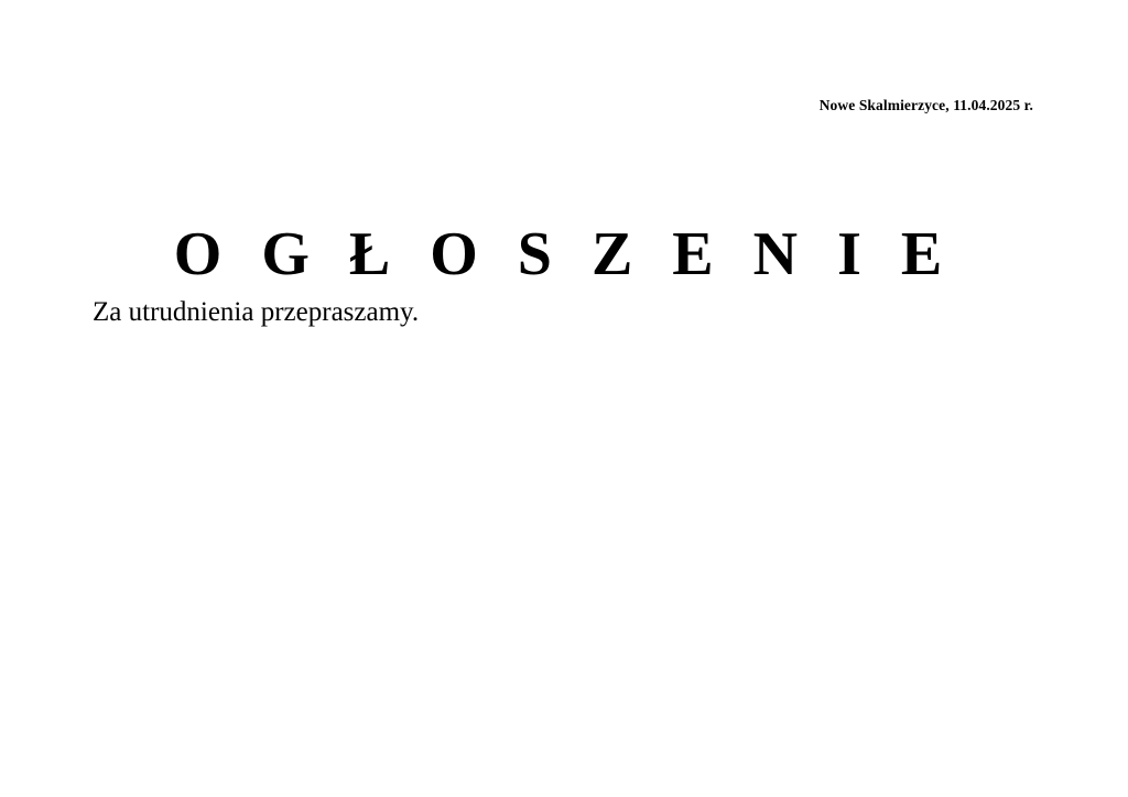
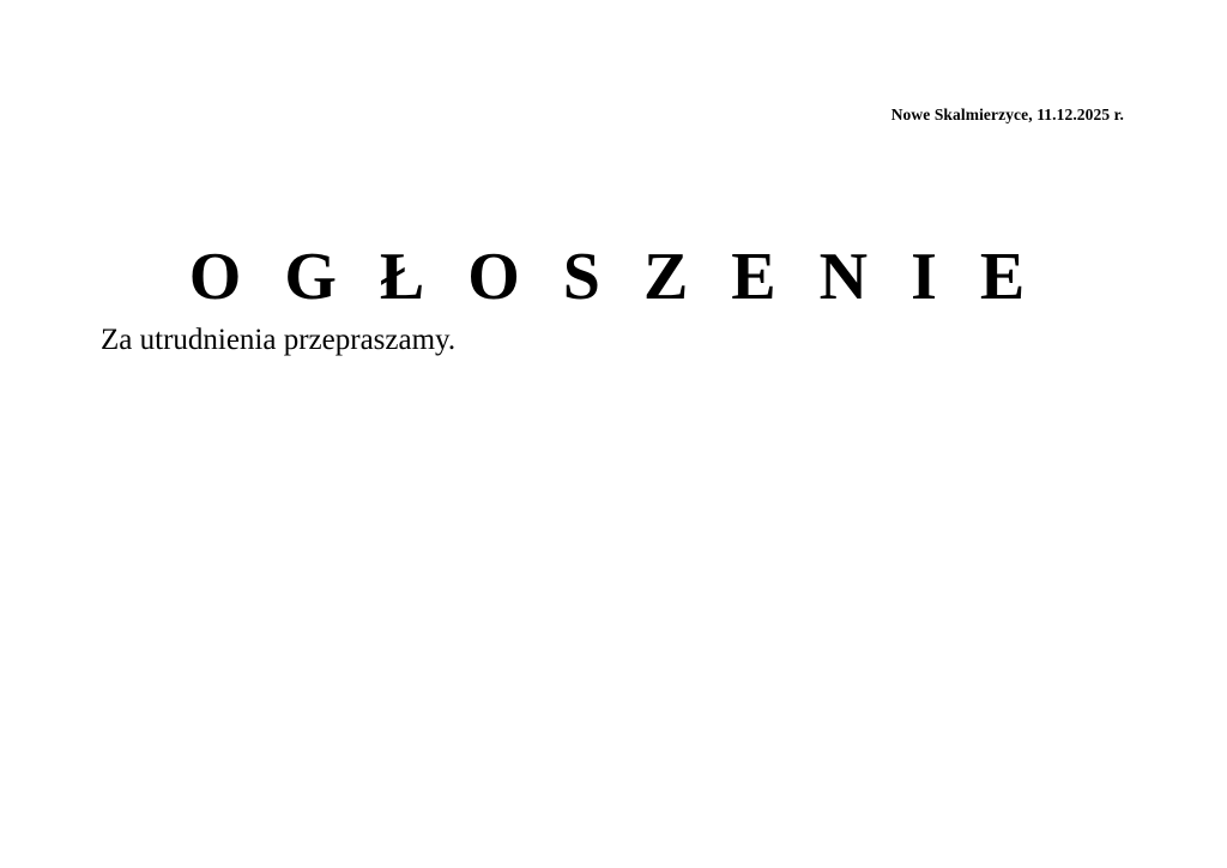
- Nowe Skalmierzyce, 11.04.2025 r.
+ Nowe Skalmierzyce, 11.12.2025 r.
  O G Ł O S Z E N I E
  Za utrudnienia przepraszamy.
